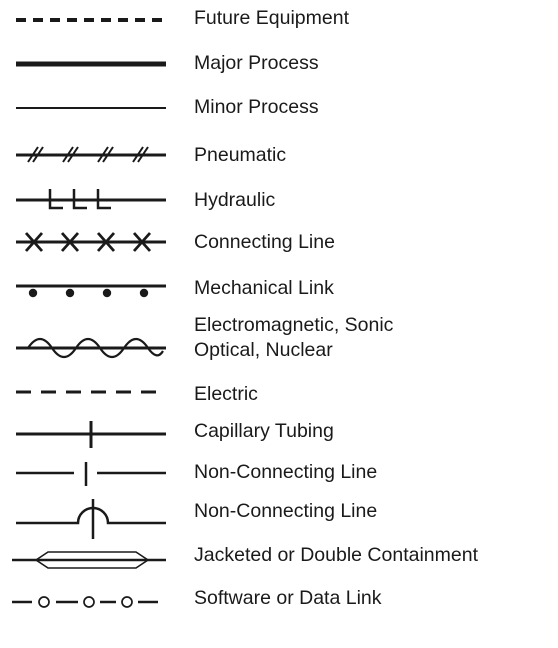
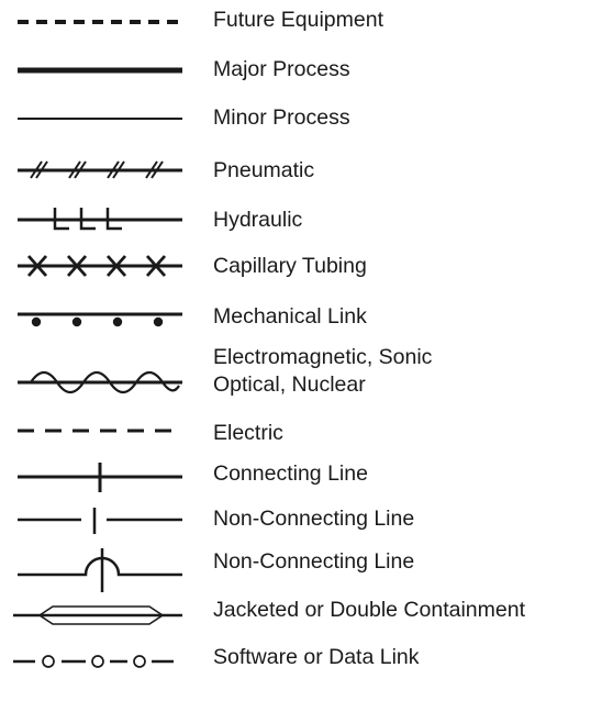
  Future Equipment
  Major Process
  Minor Process
  Pneumatic
  Hydraulic
- Connecting Line
+ Capillary Tubing
  Mechanical Link
  Electromagnetic, Sonic
  Optical, Nuclear
  Electric
- Capillary Tubing
+ Connecting Line
  Non-Connecting Line
  Non-Connecting Line
  Jacketed or Double Containment
  Software or Data Link
